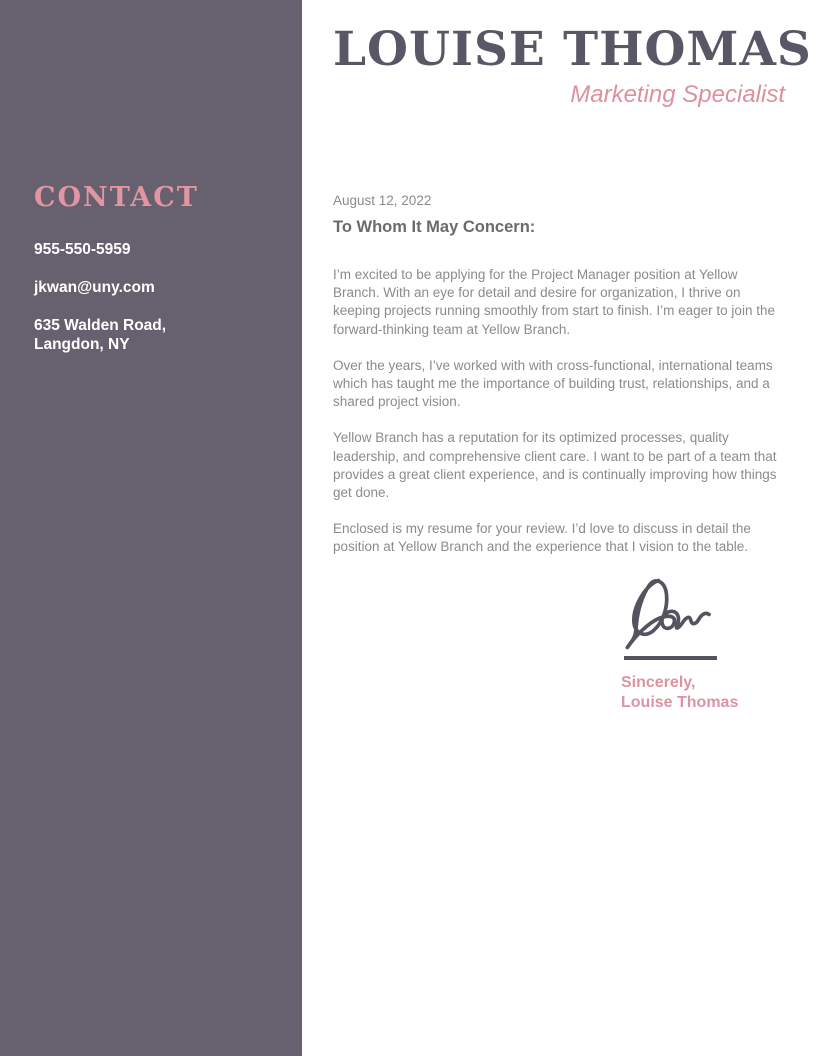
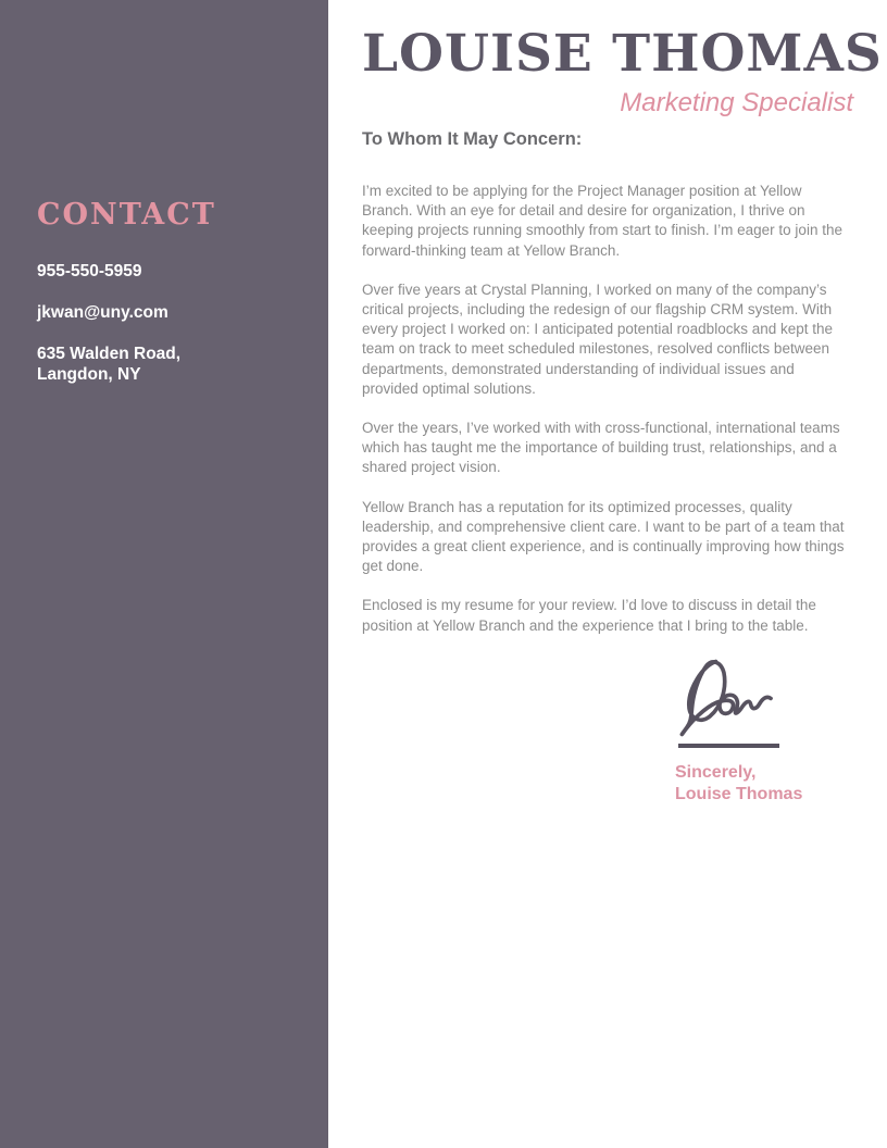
  CONTACT
  955-550-5959
  jkwan@uny.com
  635 Walden Road,
  Langdon, NY
  LOUISE THOMAS
  Marketing Specialist
- August 12, 2022
  To Whom It May Concern:
  I’m excited to be applying for the Project Manager position at Yellow Branch. With an eye for detail and desire for organization, I thrive on keeping projects running smoothly from start to finish. I’m eager to join the forward-thinking team at Yellow Branch.
+ Over five years at Crystal Planning, I worked on many of the company’s critical projects, including the redesign of our flagship CRM system. With every project I worked on: I anticipated potential roadblocks and kept the team on track to meet scheduled milestones, resolved conflicts between departments, demonstrated understanding of individual issues and provided optimal solutions.
  Over the years, I’ve worked with with cross-functional, international teams which has taught me the importance of building trust, relationships, and a shared project vision.
  Yellow Branch has a reputation for its optimized processes, quality leadership, and comprehensive client care. I want to be part of a team that provides a great client experience, and is continually improving how things get done.
- Enclosed is my resume for your review. I’d love to discuss in detail the position at Yellow Branch and the experience that I vision to the table.
+ Enclosed is my resume for your review. I’d love to discuss in detail the position at Yellow Branch and the experience that I bring to the table.
  Sincerely,
  Louise Thomas
